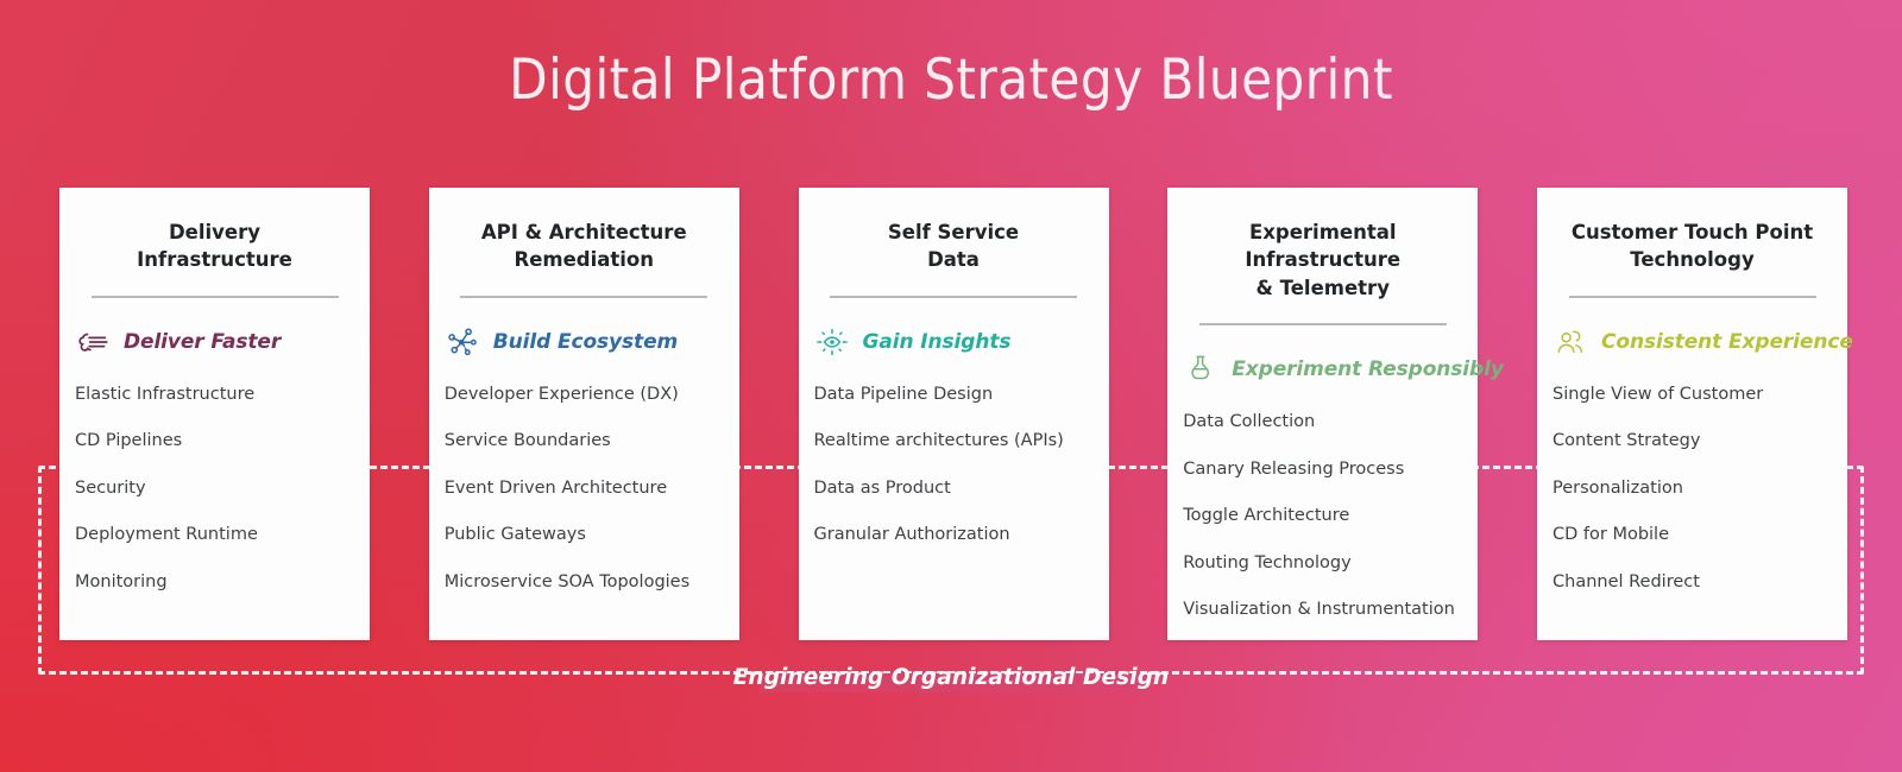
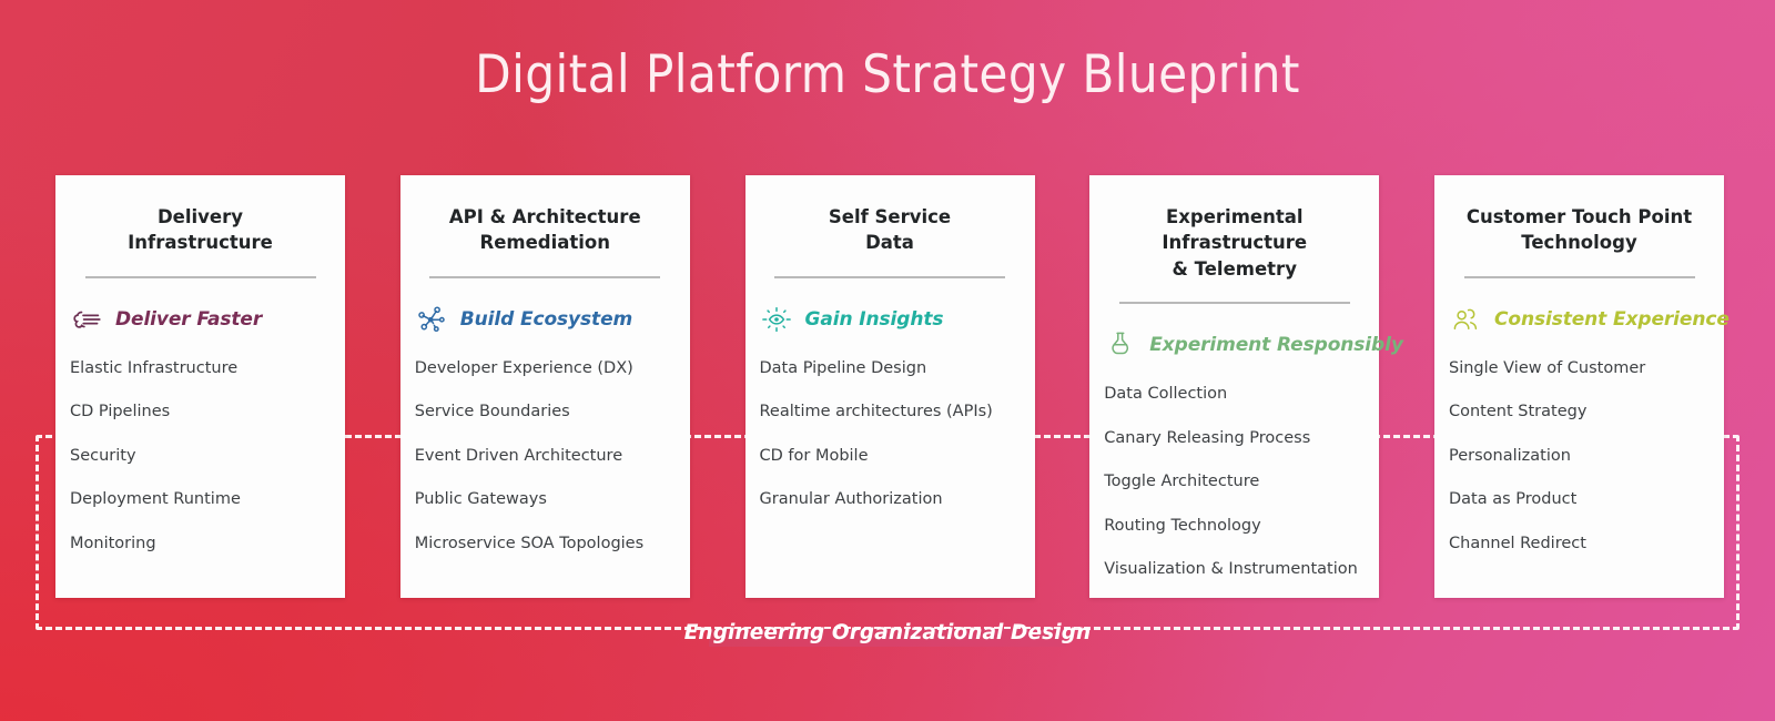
  Digital Platform Strategy Blueprint
  Engineering Organizational Design
  Delivery
  Infrastructure
  Deliver Faster
  Elastic Infrastructure
  CD Pipelines
  Security
  Deployment Runtime
  Monitoring
  API & Architecture
  Remediation
  Build Ecosystem
  Developer Experience (DX)
  Service Boundaries
  Event Driven Architecture
  Public Gateways
  Microservice SOA Topologies
  Self Service
  Data
  Gain Insights
  Data Pipeline Design
  Realtime architectures (APIs)
- Data as Product
+ CD for Mobile
  Granular Authorization
  Experimental Infrastructure
  & Telemetry
  Experiment Responsibly
  Data Collection
  Canary Releasing Process
  Toggle Architecture
  Routing Technology
  Visualization & Instrumentation
  Customer Touch Point
  Technology
  Consistent Experience
  Single View of Customer
  Content Strategy
  Personalization
- CD for Mobile
+ Data as Product
  Channel Redirect
